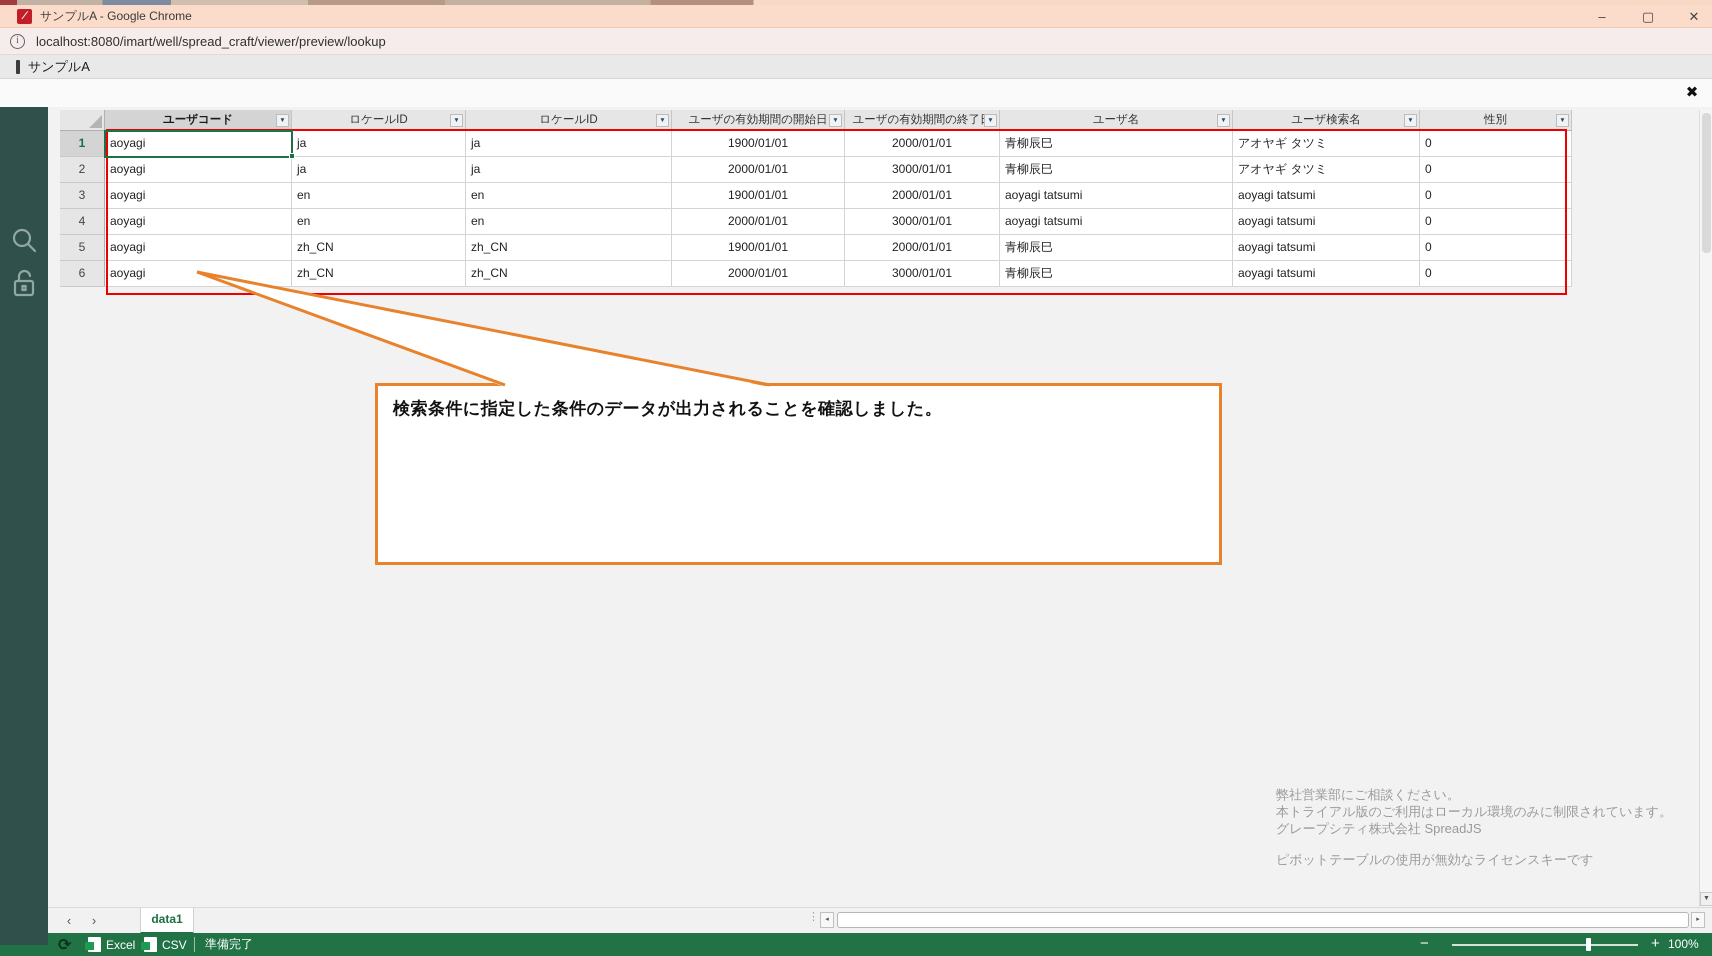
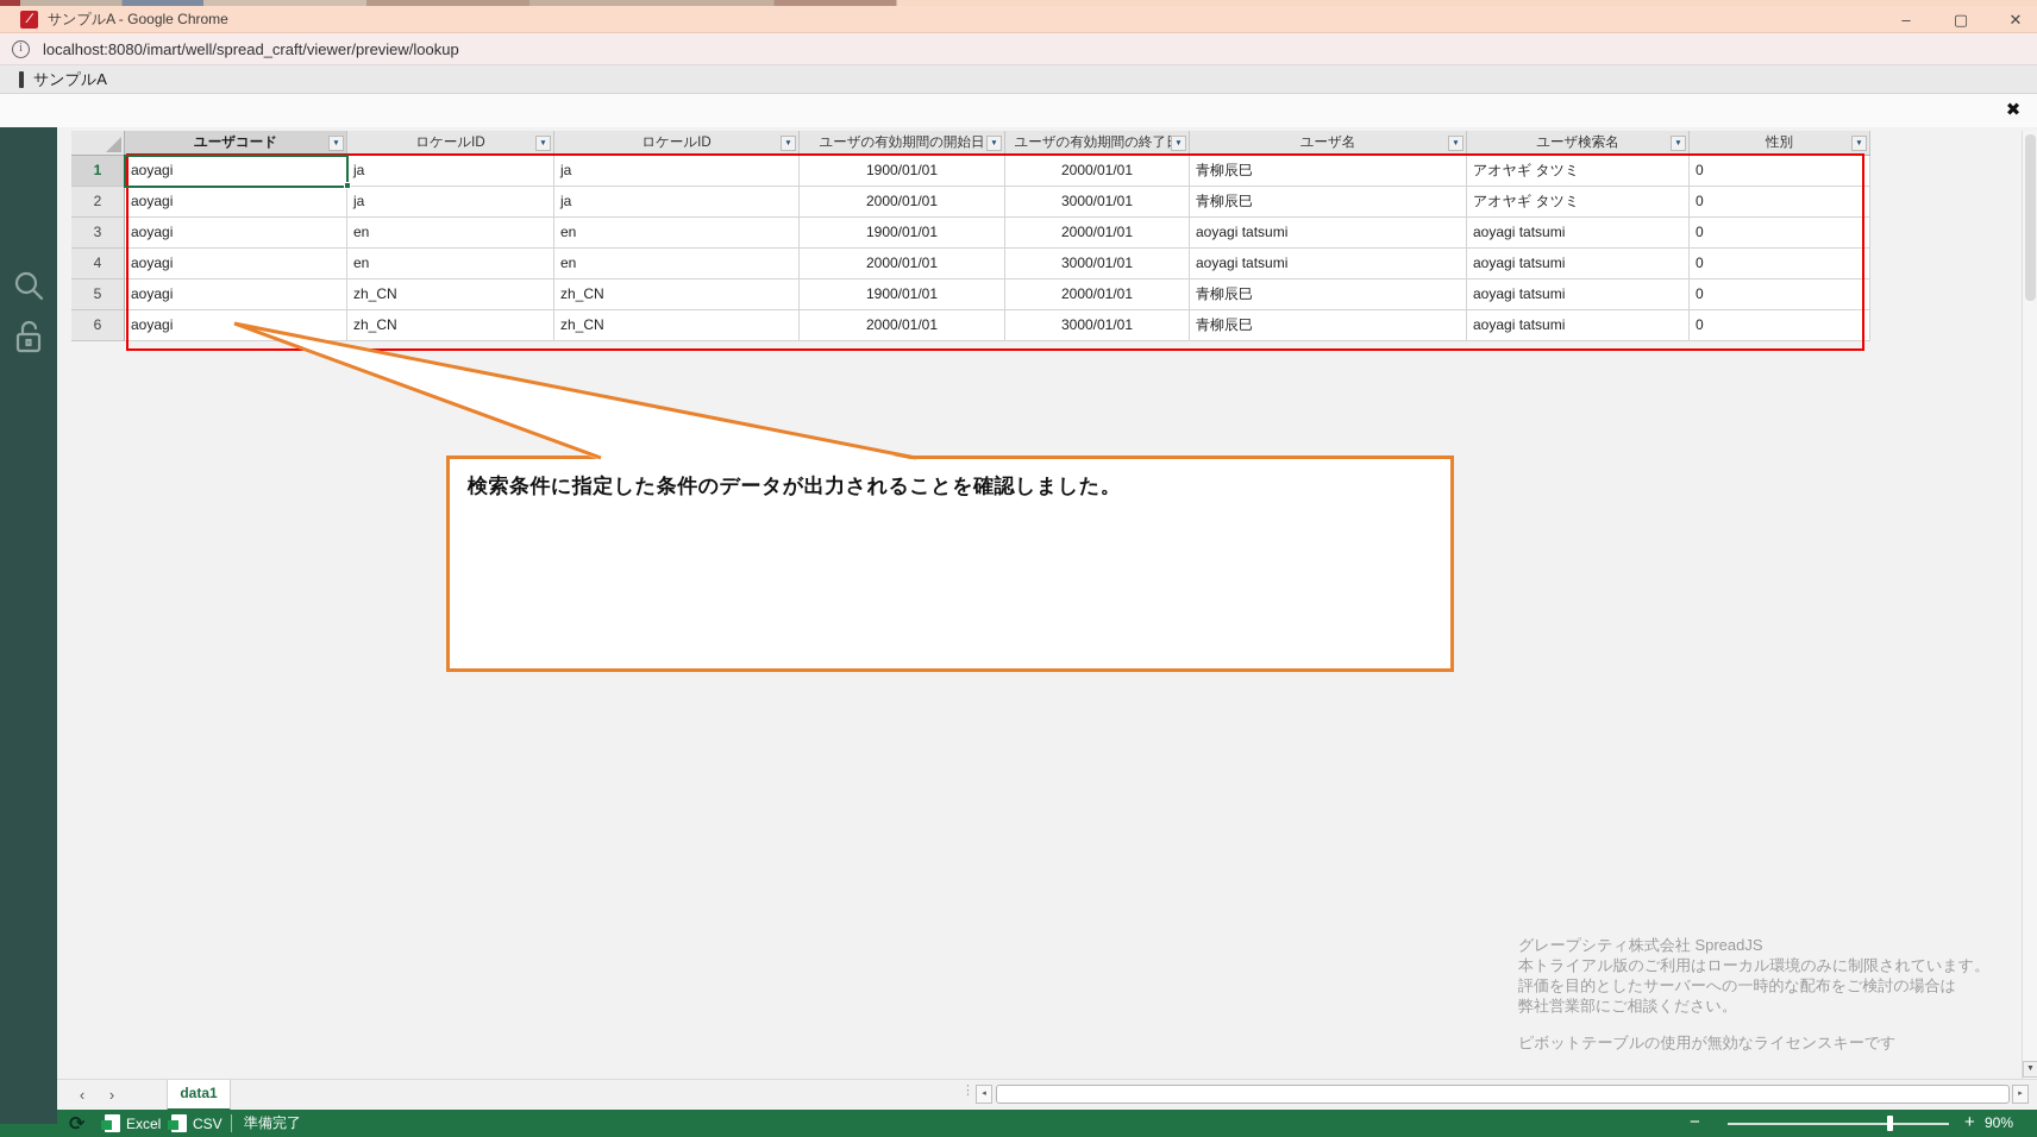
  ∕
  サンプルA - Google Chrome
  –
  ▢
  ✕
  i
  localhost:8080/imart/well/spread_craft/viewer/preview/lookup
  サンプルA
  ✖
  ユーザコード
  ロケールID
  ロケールID
  ユーザの有効期間の開始日
  ユーザの有効期間の終了
  ユーザ名
  ユーザ検索名
  性別
  1
  aoyagi
  ja
  ja
  1900/01/01
  2000/01/01
  青柳辰巳
  アオヤギ タツミ
  0
  2
  aoyagi
  ja
  ja
  2000/01/01
  3000/01/01
  青柳辰巳
  アオヤギ タツミ
  0
  3
  aoyagi
  en
  en
  1900/01/01
  2000/01/01
  aoyagi tatsumi
  aoyagi tatsumi
  0
  4
  aoyagi
  en
  en
  2000/01/01
  3000/01/01
  aoyagi tatsumi
  aoyagi tatsumi
  0
  5
  aoyagi
  zh_CN
  zh_CN
  1900/01/01
  2000/01/01
  青柳辰巳
  aoyagi tatsumi
  0
  6
  aoyagi
  zh_CN
  zh_CN
  2000/01/01
  3000/01/01
  青柳辰巳
  aoyagi tatsumi
  0
- 弊社営業部にご相談ください。
+ グレープシティ株式会社 SpreadJS
  本トライアル版のご利用はローカル環境のみに制限されています。
+ 評価を目的としたサーバーへの一時的な配布をご検討の場合は
- グレープシティ株式会社 SpreadJS
+ 弊社営業部にご相談ください。
  ピボットテーブルの使用が無効なライセンスキーです
  検索条件に指定した条件のデータが出力されることを確認しました。
  ‹
  ›
  data1
  ⋮
  ⟳
  Excel
  CSV
  準備完了
  −
  +
- 100%
+ 90%
